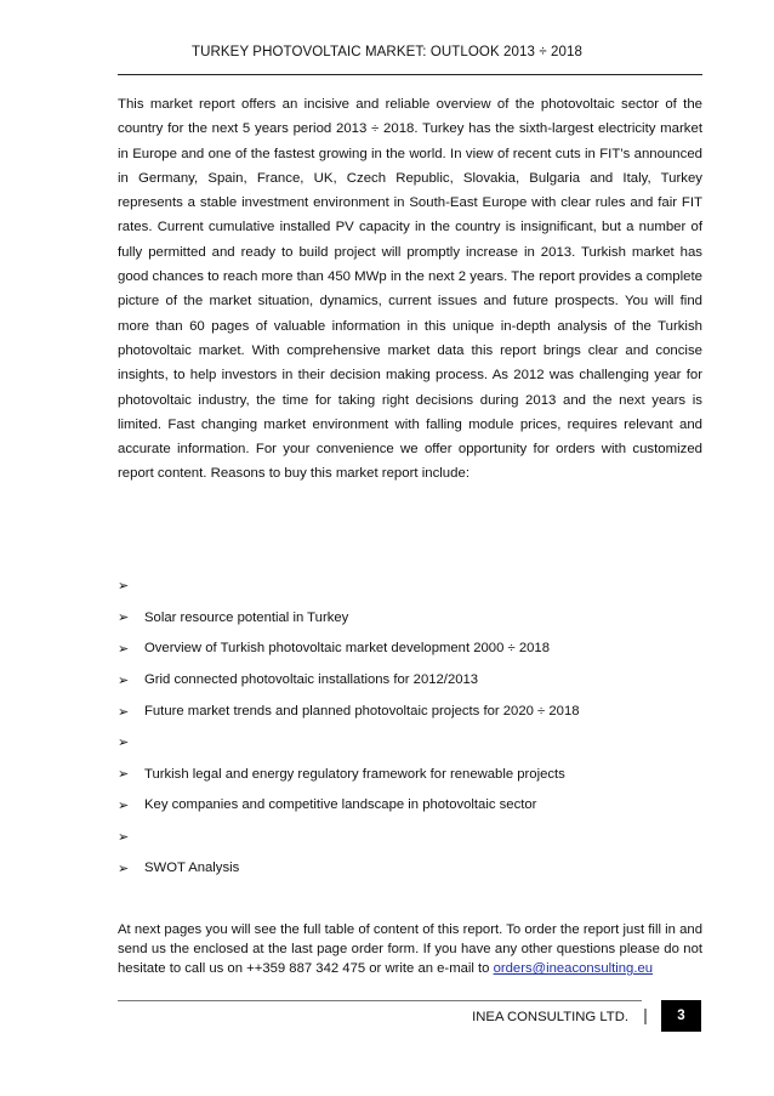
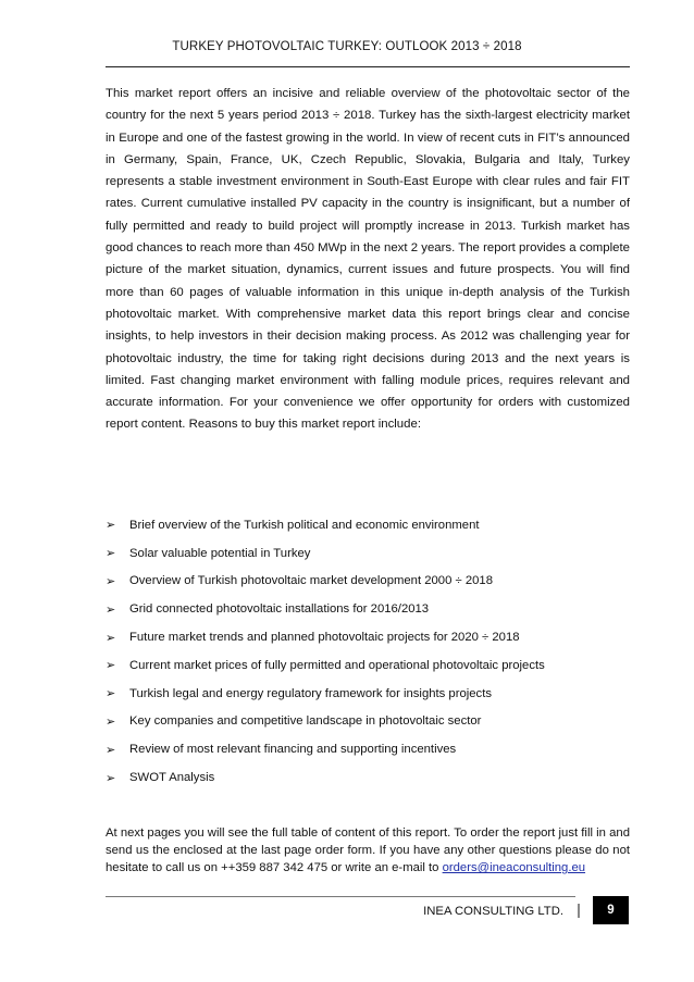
- TURKEY PHOTOVOLTAIC MARKET: OUTLOOK 2013 ÷ 2018
+ TURKEY PHOTOVOLTAIC TURKEY: OUTLOOK 2013 ÷ 2018
  This market report offers an incisive and reliable overview of the photovoltaic sector of the country for the next 5 years period 2013 ÷ 2018. Turkey has the sixth-largest electricity market in Europe and one of the fastest growing in the world. In view of recent cuts in FIT’s announced in Germany, Spain, France, UK, Czech Republic, Slovakia, Bulgaria and Italy, Turkey represents a stable investment environment in South-East Europe with clear rules and fair FIT rates. Current cumulative installed PV capacity in the country is insignificant, but a number of fully permitted and ready to build project will promptly increase in 2013. Turkish market has good chances to reach more than 450 MWp in the next 2 years. The report provides a complete picture of the market situation, dynamics, current issues and future prospects. You will find more than 60 pages of valuable information in this unique in-depth analysis of the Turkish photovoltaic market. With comprehensive market data this report brings clear and concise insights, to help investors in their decision making process. As 2012 was challenging year for photovoltaic industry, the time for taking right decisions during 2013 and the next years is limited. Fast changing market environment with falling module prices, requires relevant and accurate information. For your convenience we offer opportunity for orders with customized report content. Reasons to buy this market report include:
  ➢
+ Brief overview of the Turkish political and economic environment
  ➢
- Solar resource potential in Turkey
+ Solar valuable potential in Turkey
  ➢
  Overview of Turkish photovoltaic market development 2000 ÷ 2018
  ➢
- Grid connected photovoltaic installations for 2012/2013
+ Grid connected photovoltaic installations for 2016/2013
  ➢
  Future market trends and planned photovoltaic projects for 2020 ÷ 2018
  ➢
+ Current market prices of fully permitted and operational photovoltaic projects
  ➢
- Turkish legal and energy regulatory framework for renewable projects
+ Turkish legal and energy regulatory framework for insights projects
  ➢
  Key companies and competitive landscape in photovoltaic sector
  ➢
+ Review of most relevant financing and supporting incentives
  ➢
  SWOT Analysis
  At next pages you will see the full table of content of this report. To order the report just fill in and send us the enclosed at the last page order form. If you have any other questions please do not hesitate to call us on ++359 887 342 475 or write an e-mail to orders@ineaconsulting.eu
  INEA CONSULTING LTD.
- 3
+ 9
